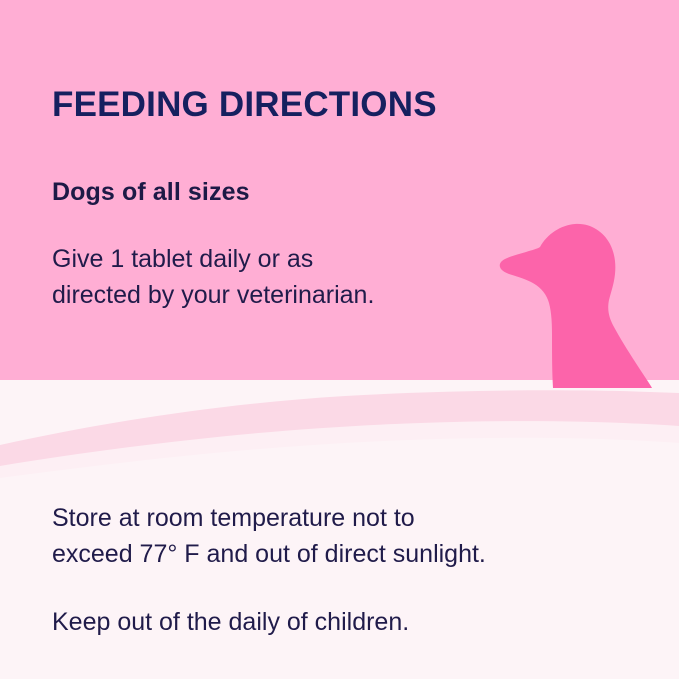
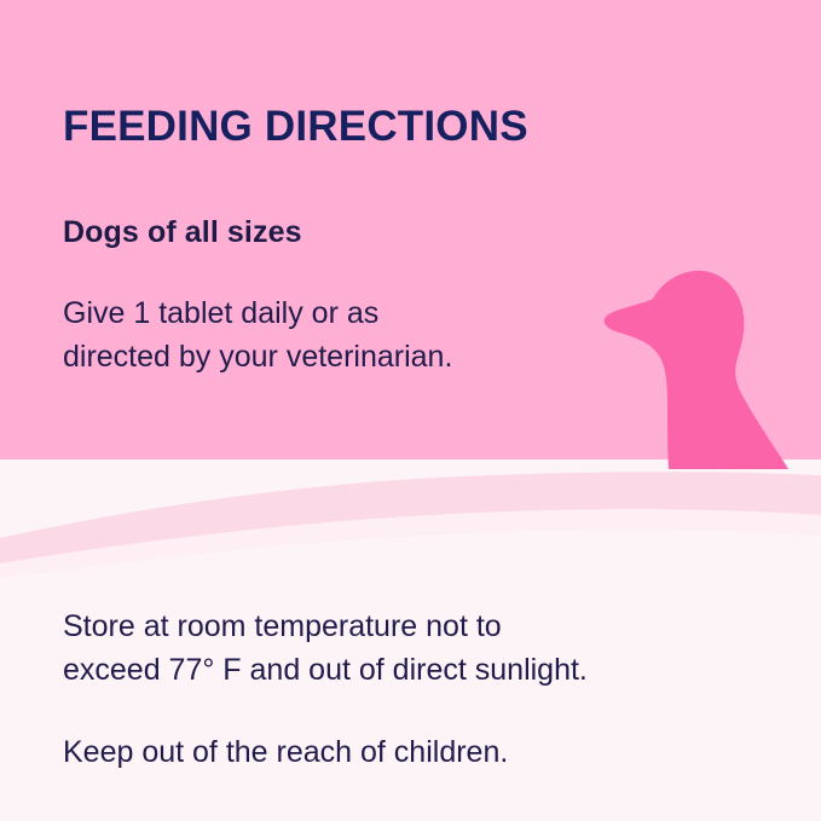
  FEEDING DIRECTIONS
  Dogs of all sizes
  Give 1 tablet daily or as
  directed by your veterinarian.
  Store at room temperature not to
  exceed 77° F and out of direct sunlight.
- Keep out of the daily of children.
+ Keep out of the reach of children.
